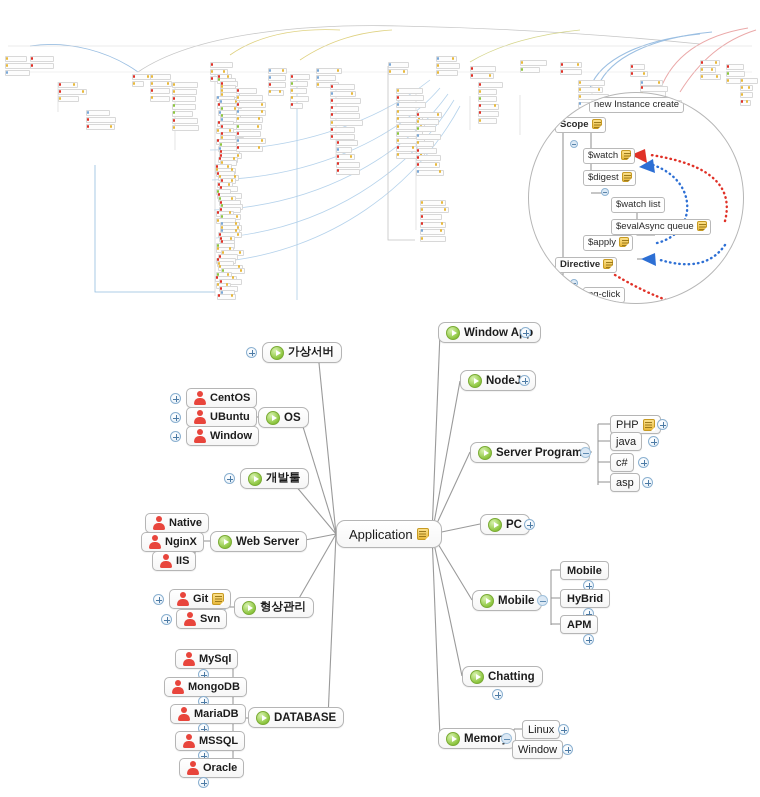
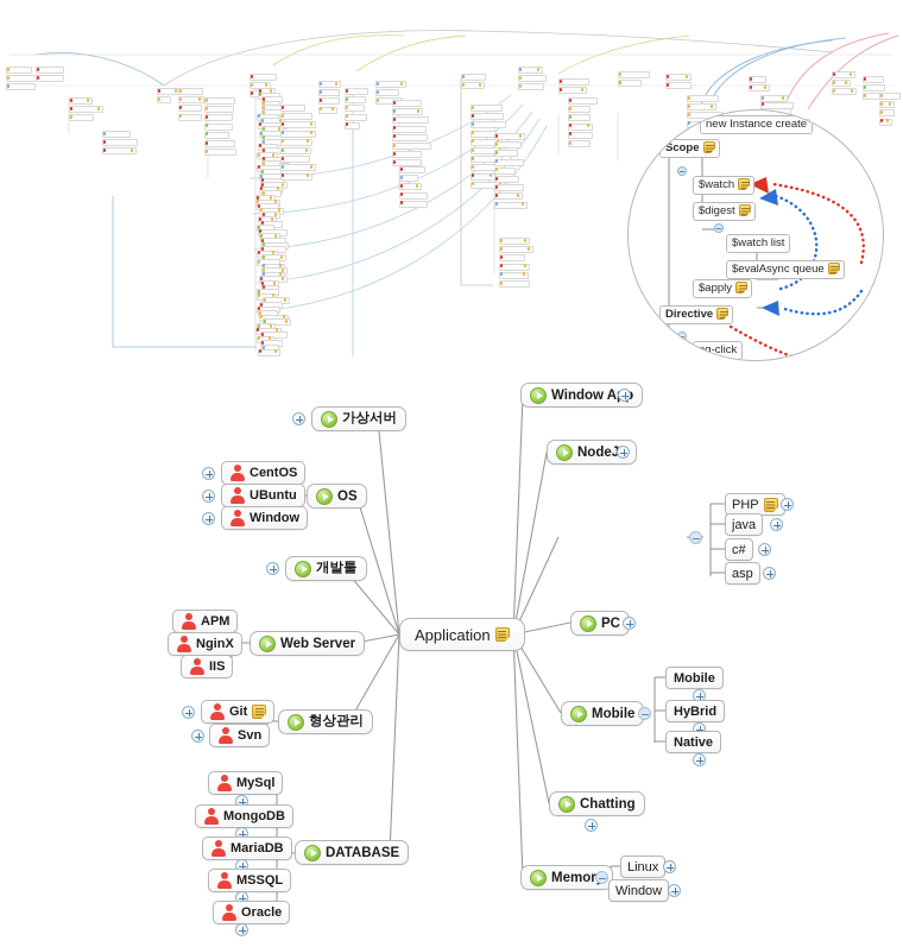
  new Instance create
  Scope
  $watch
  $digest
  $watch list
  $evalAsync queue
  $apply
  Directive
  ng-click
  Application
  Window A
  NodeJ
- Server Program
  PHP
  java
  c#
  asp
  PC
  Mobile
  Mobile
  HyBrid
- APM
+ Native
  Chatting
  Memor
  Linux
  Window
  가상서버
  OS
  CentOS
  UBuntu
  Window
  개발툴
  Web Server
- Native
+ APM
  NginX
  IIS
  형상관리
  Git
  Svn
  DATABASE
  MySql
  MongoDB
  MariaDB
  MSSQL
  Oracle
